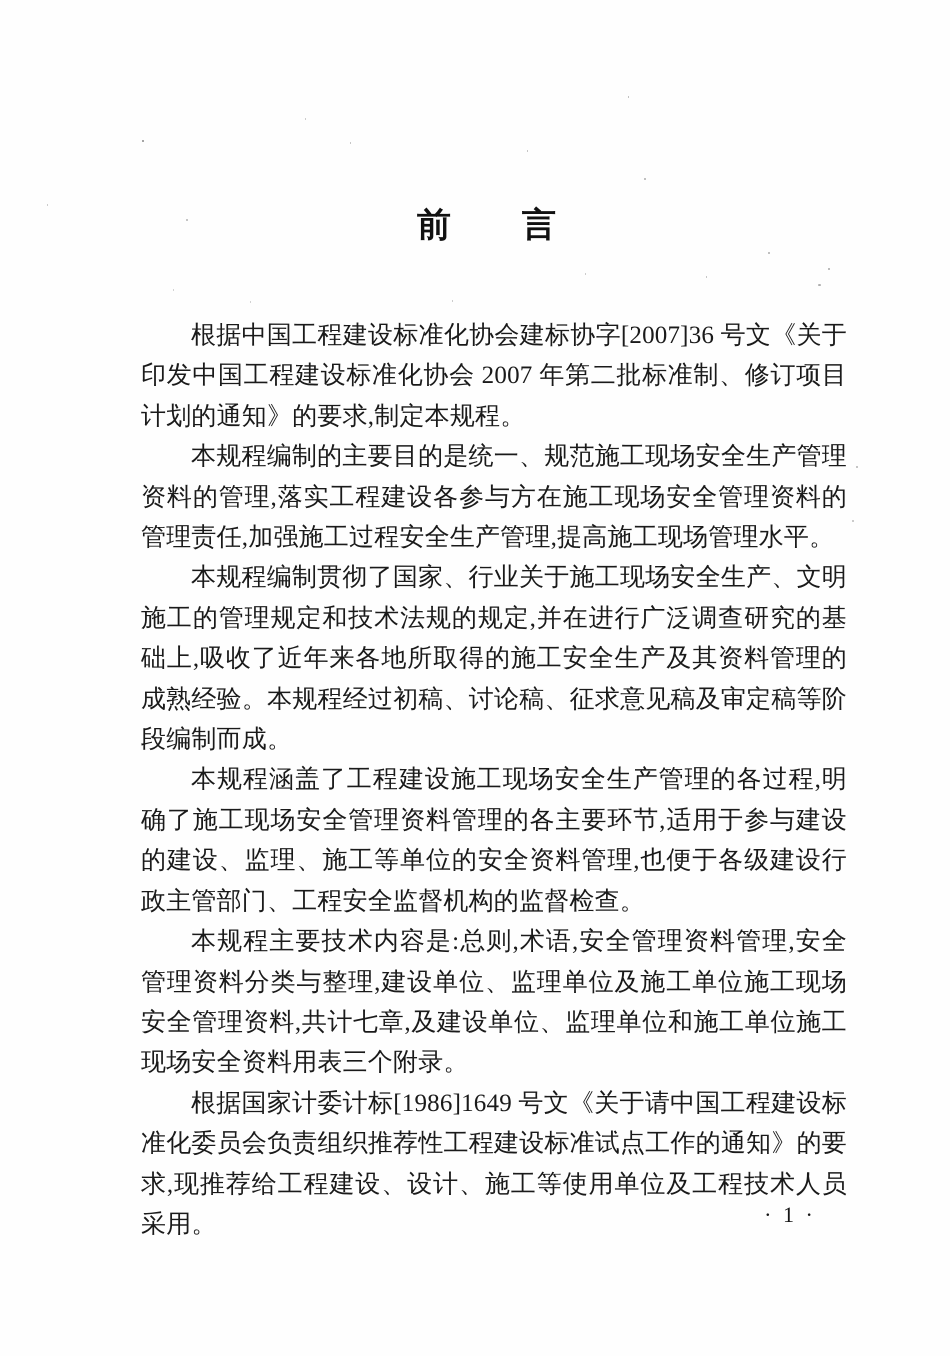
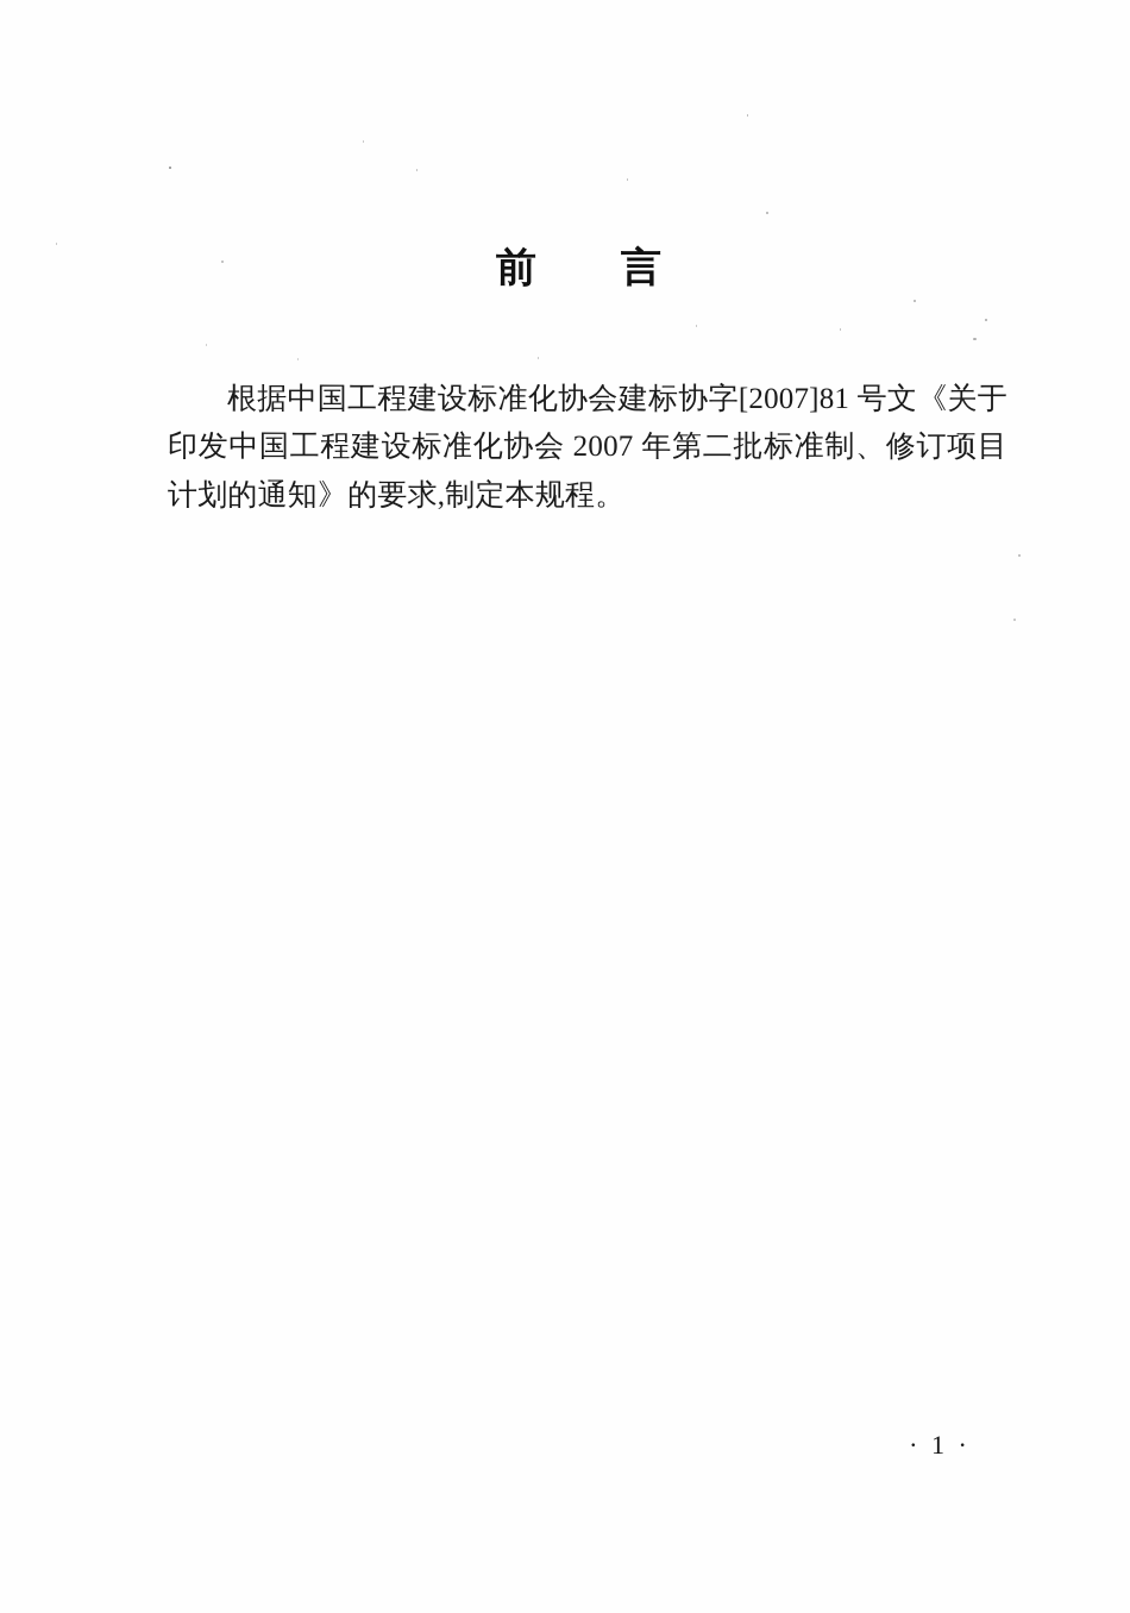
  前 言
- 根据中国工程建设标准化协会建标协字[2007]36 号文《关于印发中国工程建设标准化协会 2007 年第二批标准制、修订项目计划的通知》的要求,制定本规程。
+ 根据中国工程建设标准化协会建标协字[2007]81 号文《关于印发中国工程建设标准化协会 2007 年第二批标准制、修订项目计划的通知》的要求,制定本规程。
- 本规程编制的主要目的是统一、规范施工现场安全生产管理资料的管理,落实工程建设各参与方在施工现场安全管理资料的管理责任,加强施工过程安全生产管理,提高施工现场管理水平。
- 本规程编制贯彻了国家、行业关于施工现场安全生产、文明施工的管理规定和技术法规的规定,并在进行广泛调查研究的基础上,吸收了近年来各地所取得的施工安全生产及其资料管理的成熟经验。本规程经过初稿、讨论稿、征求意见稿及审定稿等阶段编制而成。
- 本规程涵盖了工程建设施工现场安全生产管理的各过程,明确了施工现场安全管理资料管理的各主要环节,适用于参与建设的建设、监理、施工等单位的安全资料管理,也便于各级建设行政主管部门、工程安全监督机构的监督检查。
- 本规程主要技术内容是:总则,术语,安全管理资料管理,安全管理资料分类与整理,建设单位、监理单位及施工单位施工现场安全管理资料,共计七章,及建设单位、监理单位和施工单位施工现场安全资料用表三个附录。
- 根据国家计委计标[1986]1649 号文《关于请中国工程建设标准化委员会负责组织推荐性工程建设标准试点工作的通知》的要求,现推荐给工程建设、设计、施工等使用单位及工程技术人员采用。
  · 1 ·
